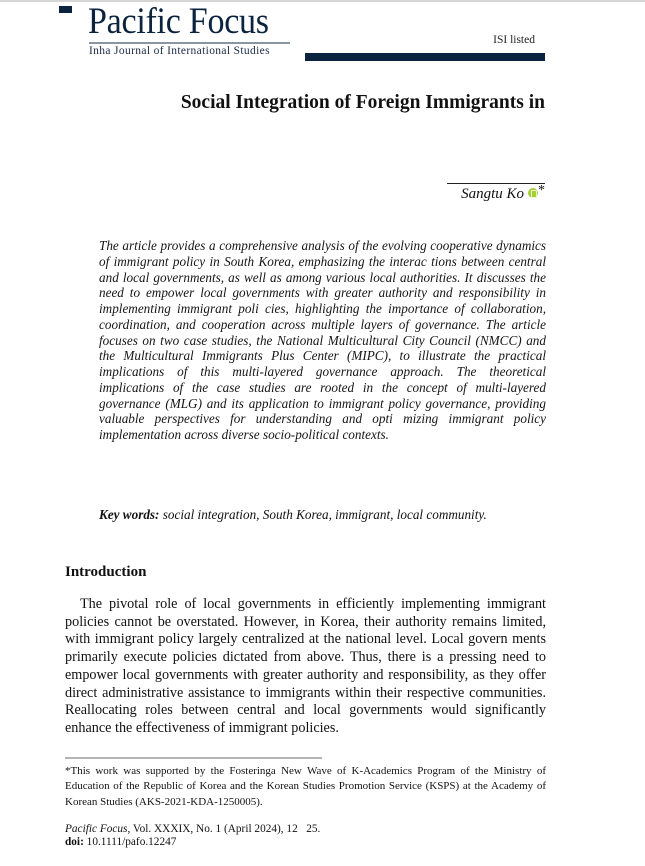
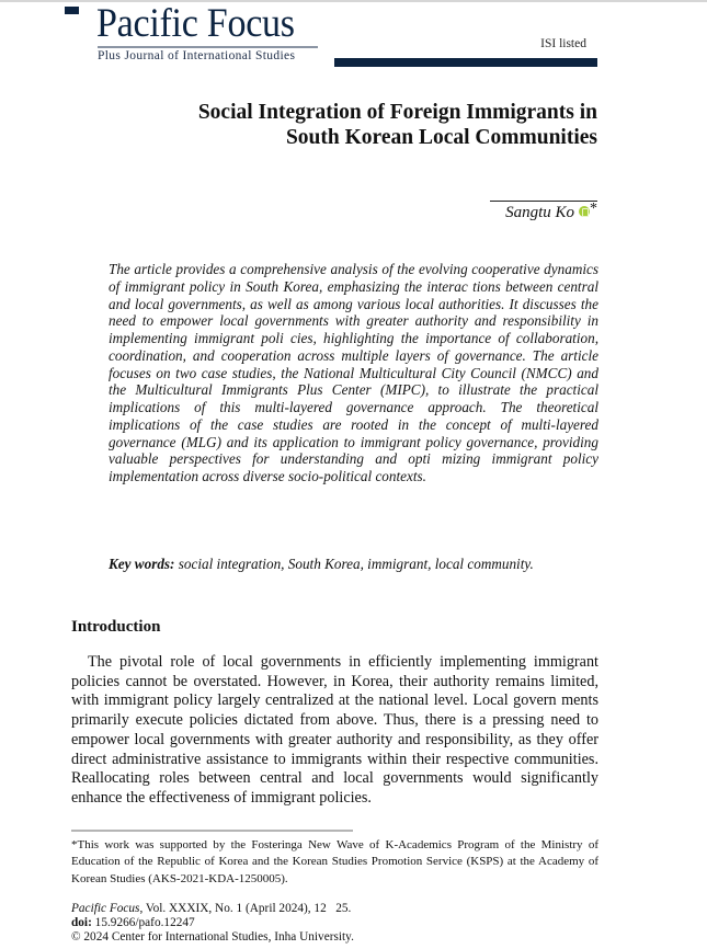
  Pacific Focus
- Inha Journal of International Studies
+ Plus Journal of International Studies
  ISI listed
  Social Integration of Foreign Immigrants in
+ South Korean Local Communities
  Sangtu Ko
  *
  The article provides a comprehensive analysis of the evolving cooperative dynamics of immigrant policy in South Korea, emphasizing the interac­ tions between central and local governments, as well as among various local authorities. It discusses the need to empower local governments with greater authority and responsibility in implementing immigrant poli­ cies, highlighting the importance of collaboration, coordination, and cooperation across multiple layers of governance. The article focuses on two case studies, the National Multicultural City Council (NMCC) and the Multicultural Immigrants Plus Center (MIPC), to illustrate the practical implications of this multi-layered governance approach. The theoretical implications of the case studies are rooted in the concept of multi-layered governance (MLG) and its application to immigrant policy governance, providing valuable perspectives for understanding and opti­ mizing immigrant policy implementation across diverse socio-political contexts.
  Key words: social integration, South Korea, immigrant, local community.
  Introduction
  The pivotal role of local governments in efficiently implementing immigrant policies cannot be overstated. However, in Korea, their authority remains limited, with immigrant policy largely centralized at the national level. Local govern­ ments primarily execute policies dictated from above. Thus, there is a pressing need to empower local governments with greater authority and responsibility, as they offer direct administrative assistance to immigrants within their respective communities. Reallocating roles between central and local governments would significantly enhance the effectiveness of immigrant policies.
  *This work was supported by the Fosteringa New Wave of K-Academics Program of the Ministry of Education of the Republic of Korea and the Korean Studies Promotion Service (KSPS) at the Academy of Korean Studies (AKS-2021-KDA-1250005).
  Pacific Focus, Vol. XXXIX, No. 1 (April 2024), 12 25.
- doi: 10.1111/pafo.12247
+ doi: 15.9266/pafo.12247
+ © 2024 Center for International Studies, Inha University.
